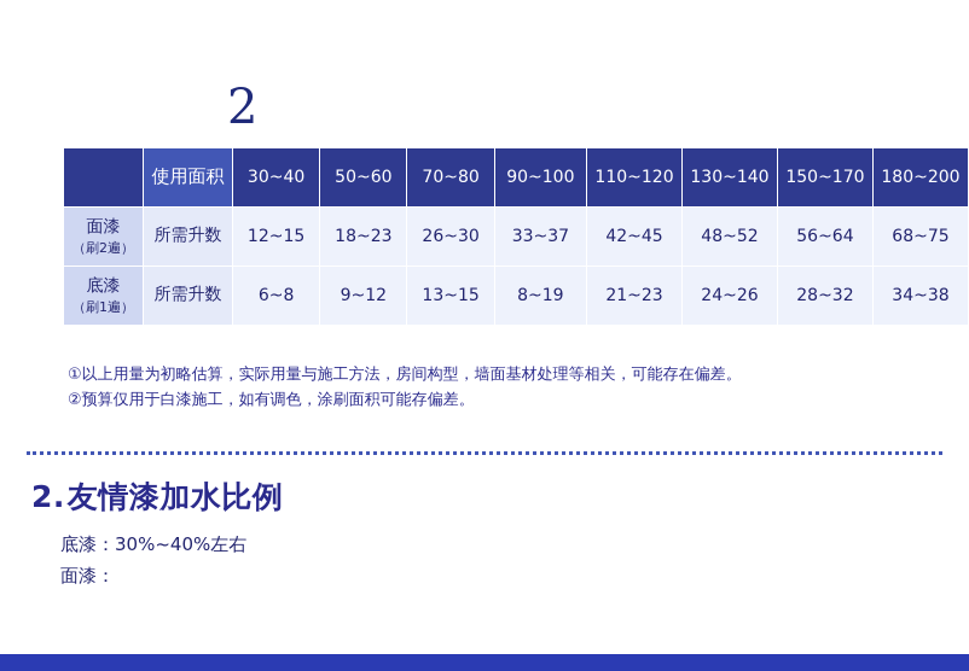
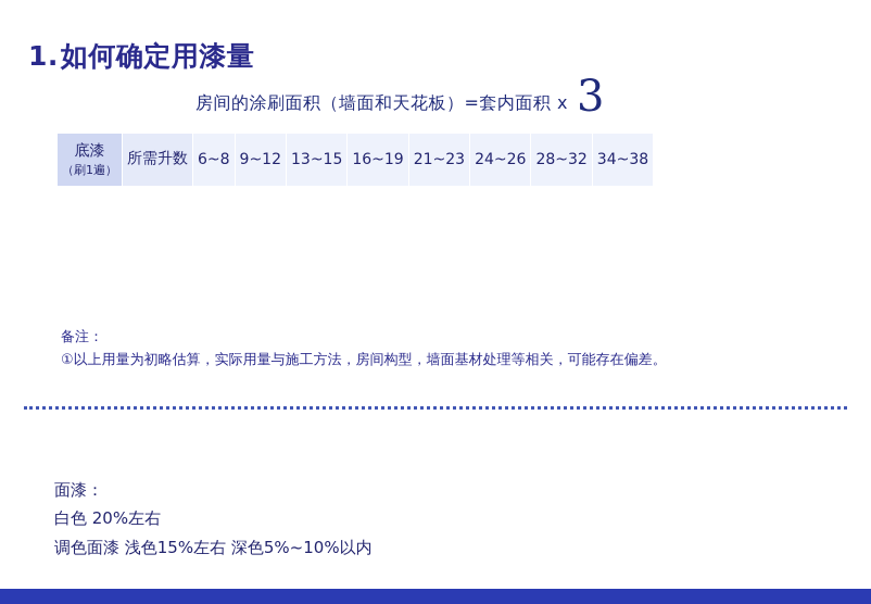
+ 1.
+ 如何确定用漆量
+ 房间的涂刷面积（墙面和天花板）=套内面积 x
- 2
+ 3
- 	使用面积	30~40	50~60	70~80	90~100	110~120	130~140	150~170	180~200
- 面漆 （刷2遍）	所需升数	12~15	18~23	26~30	33~37	42~45	48~52	56~64	68~75
- 底漆 （刷1遍）	所需升数	6~8	9~12	13~15	8~19	21~23	24~26	28~32	34~38
+ 底漆 （刷1遍）	所需升数	6~8	9~12	13~15	16~19	21~23	24~26	28~32	34~38
+ 备注：
  ①以上用量为初略估算，实际用量与施工方法，房间构型，墙面基材处理等相关，可能存在偏差。
- ②预算仅用于白漆施工，如有调色，涂刷面积可能存偏差。
- 2.
- 友情漆加水比例
- 底漆：30%~40%左右
  面漆：
+ 白色 20%左右
+ 调色面漆 浅色15%左右 深色5%~10%以内
